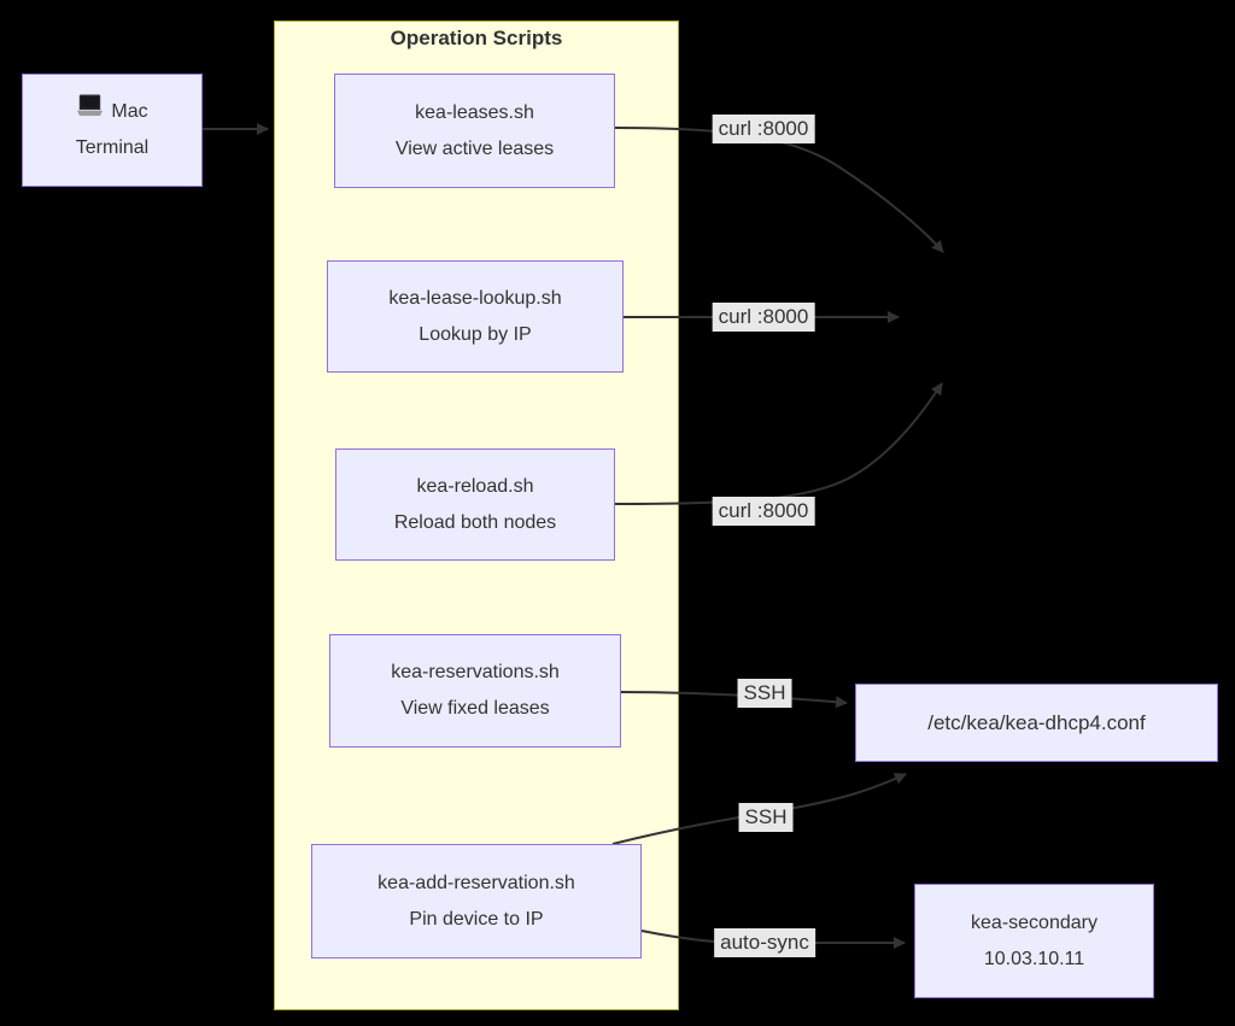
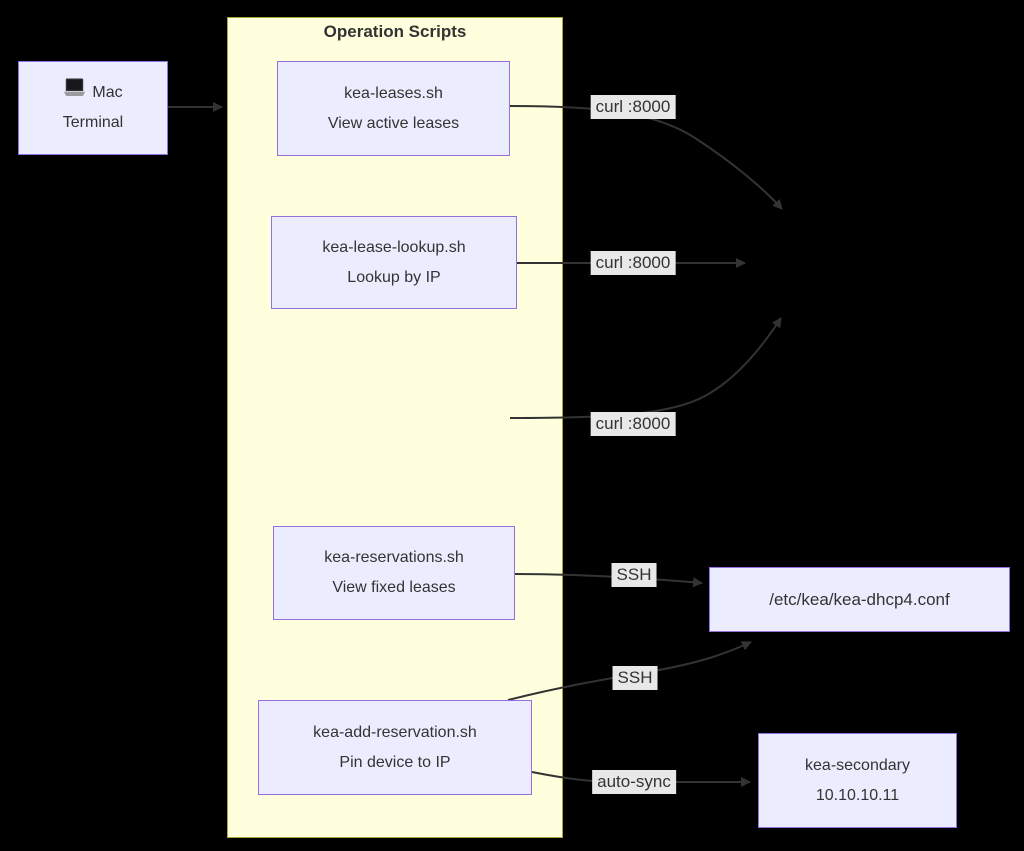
  Operation Scripts
  Mac
  Terminal
  kea-leases.sh
  View active leases
  kea-lease-lookup.sh
  Lookup by IP
- kea-reload.sh
- Reload both nodes
  kea-reservations.sh
  View fixed leases
  kea-add-reservation.sh
  Pin device to IP
  /etc/kea/kea-dhcp4.conf
  kea-secondary
- 10.03.10.11
+ 10.10.10.11
  curl :8000
  curl :8000
  curl :8000
  SSH
  SSH
  auto-sync
